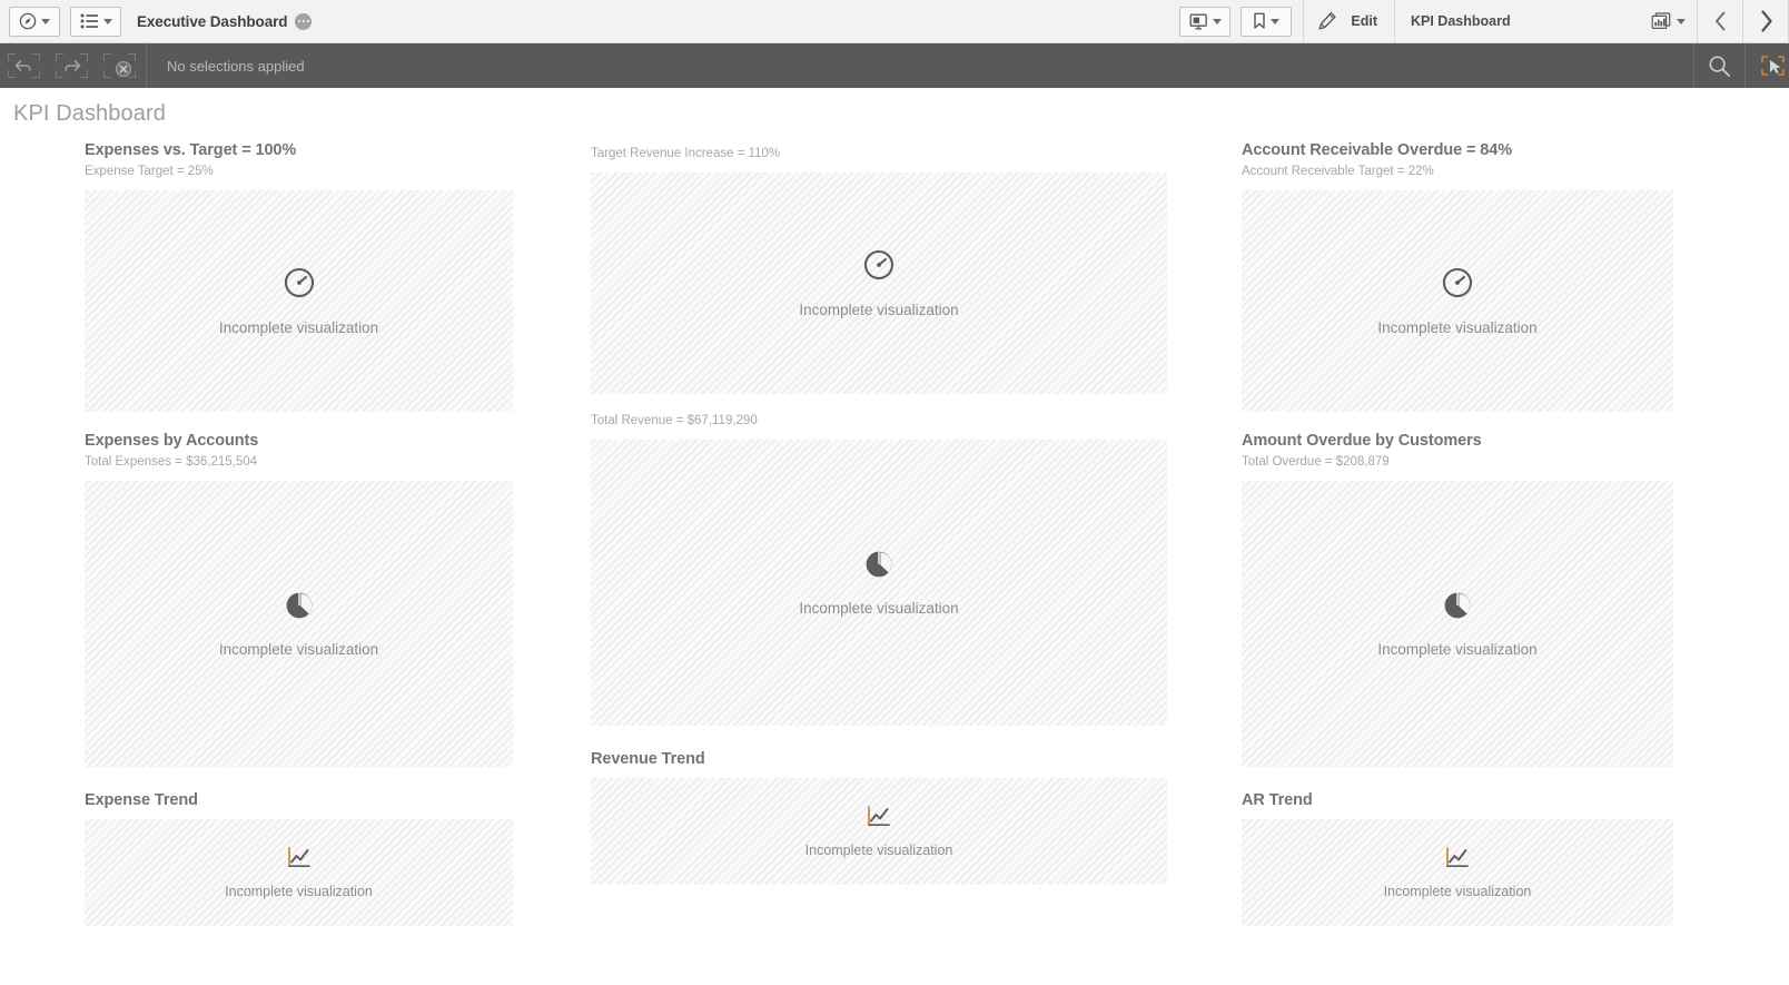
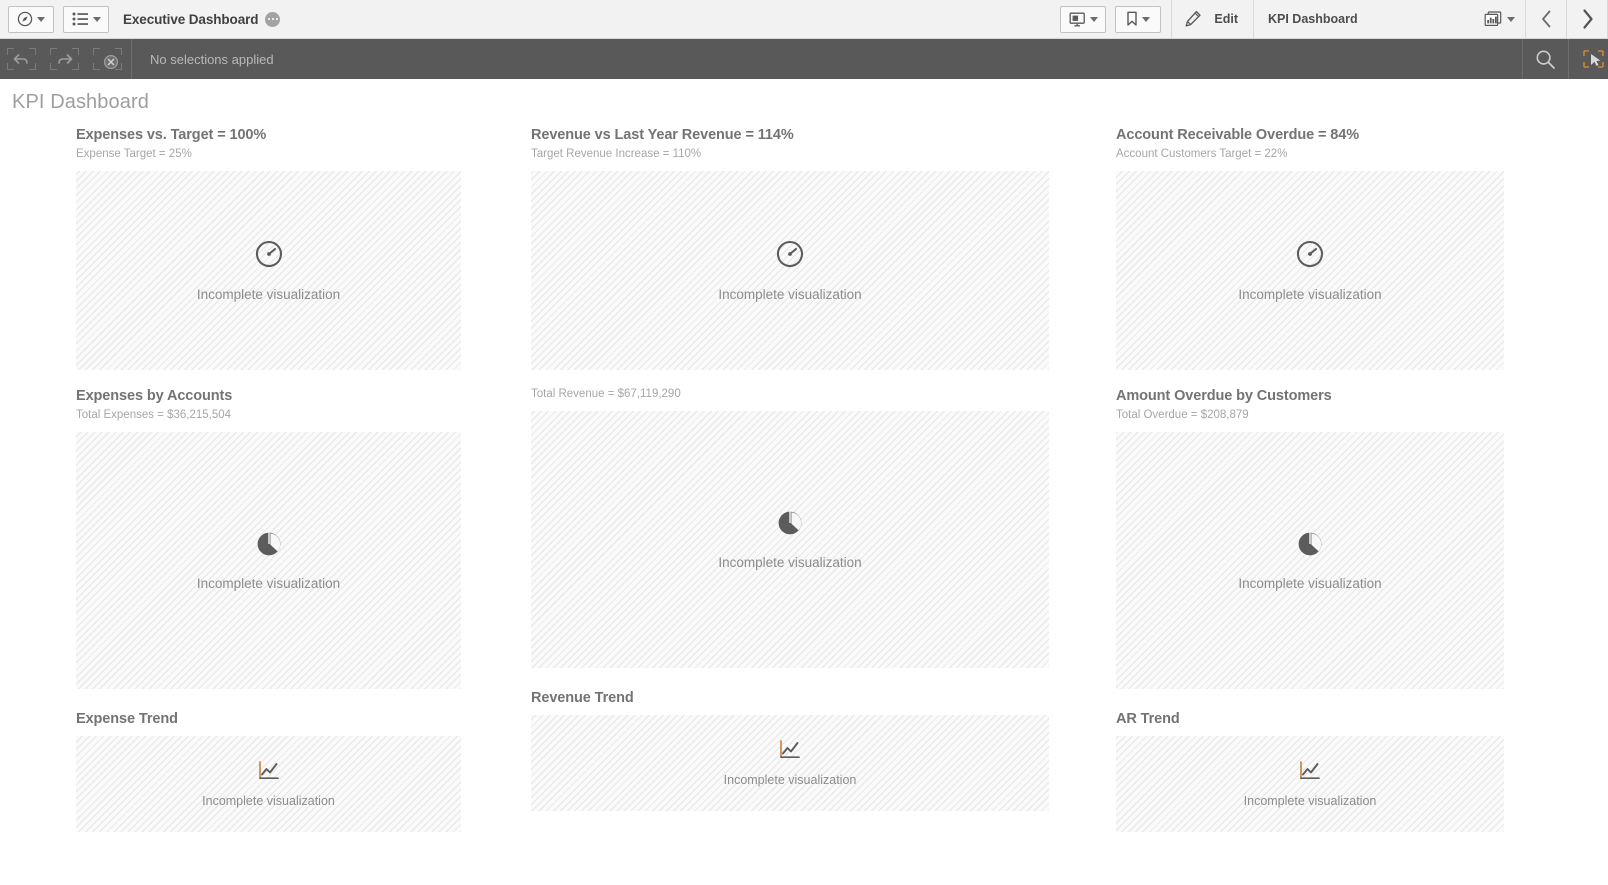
  Executive Dashboard
  Edit
  KPI Dashboard
  No selections applied
  KPI Dashboard
  Expenses vs. Target = 100%
  Expense Target = 25%
  Incomplete visualization
  Expenses by Accounts
  Total Expenses = $36,215,504
  Incomplete visualization
  Expense Trend
  Incomplete visualization
+ Revenue vs Last Year Revenue = 114%
  Target Revenue Increase = 110%
  Incomplete visualization
  Total Revenue = $67,119,290
  Incomplete visualization
  Revenue Trend
  Incomplete visualization
  Account Receivable Overdue = 84%
- Account Receivable Target = 22%
+ Account Customers Target = 22%
  Incomplete visualization
  Amount Overdue by Customers
  Total Overdue = $208,879
  Incomplete visualization
  AR Trend
  Incomplete visualization
